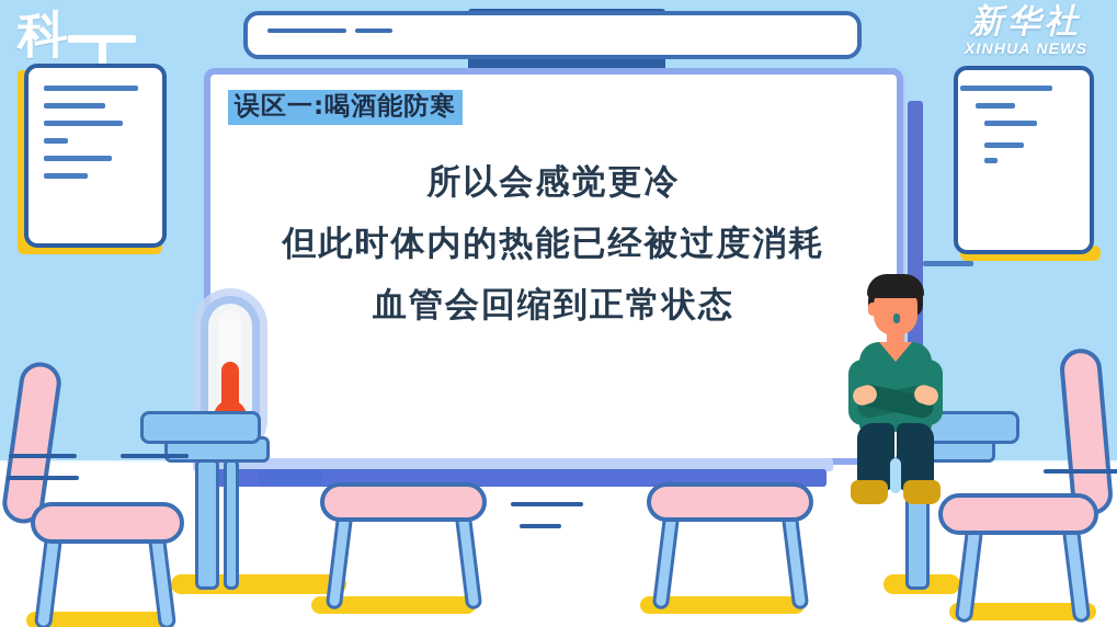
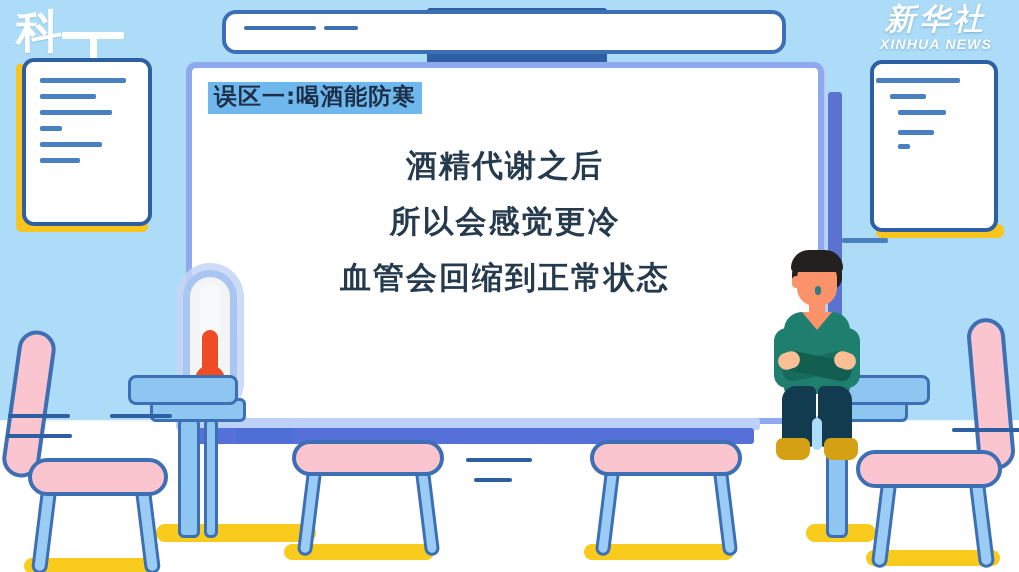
  科
  新华社
  XINHUA NEWS
  误区一:喝酒能防寒
+ 酒精代谢之后
  所以会感觉更冷
- 但此时体内的热能已经被过度消耗
  血管会回缩到正常状态
